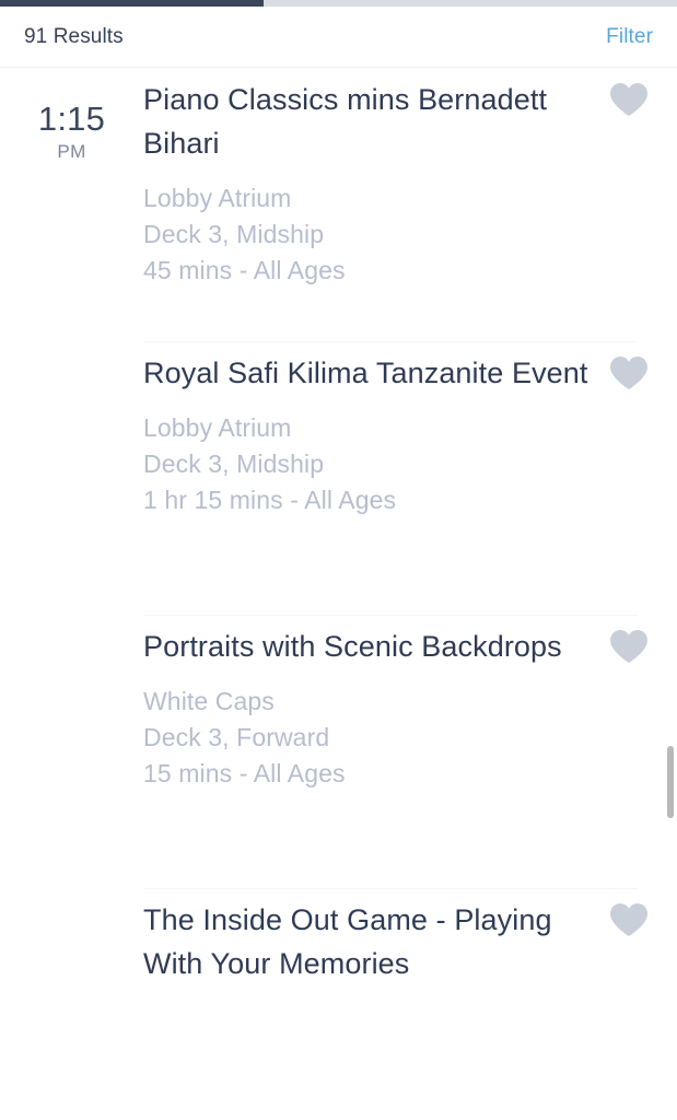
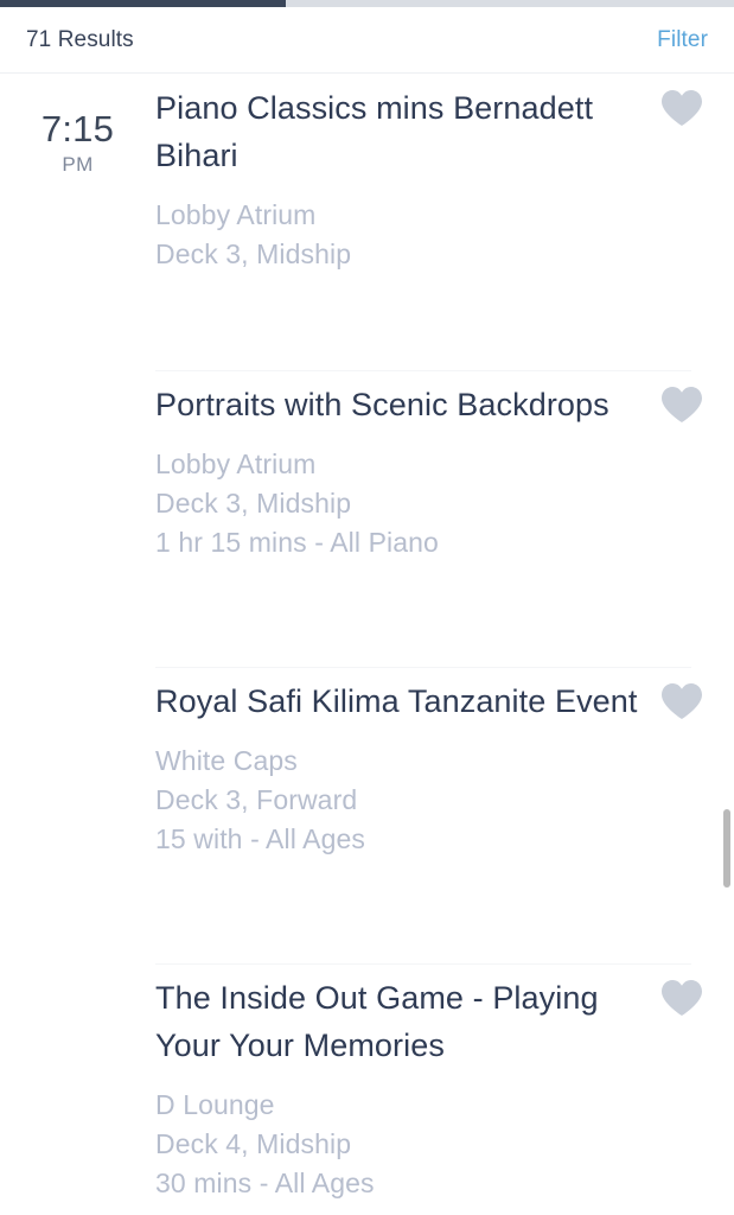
- 91 Results
+ 71 Results
  Filter
- 1:15
+ 7:15
  PM
  Piano Classics mins Bernadett Bihari
  Lobby Atrium
  Deck 3, Midship
- 45 mins - All Ages
- Royal Safi Kilima Tanzanite Event
+ Portraits with Scenic Backdrops
  Lobby Atrium
  Deck 3, Midship
- 1 hr 15 mins - All Ages
+ 1 hr 15 mins - All Piano
- Portraits with Scenic Backdrops
+ Royal Safi Kilima Tanzanite Event
  White Caps
  Deck 3, Forward
- 15 mins - All Ages
+ 15 with - All Ages
- The Inside Out Game - Playing With Your Memories
+ The Inside Out Game - Playing Your Your Memories
+ D Lounge
+ Deck 4, Midship
+ 30 mins - All Ages
